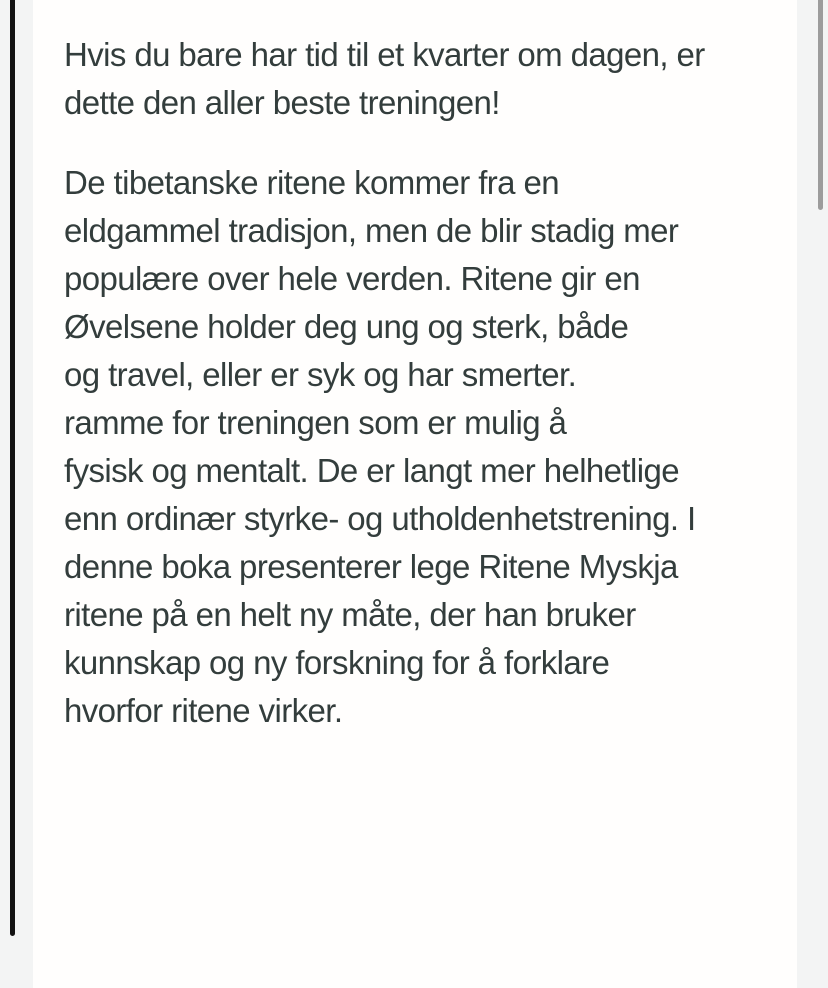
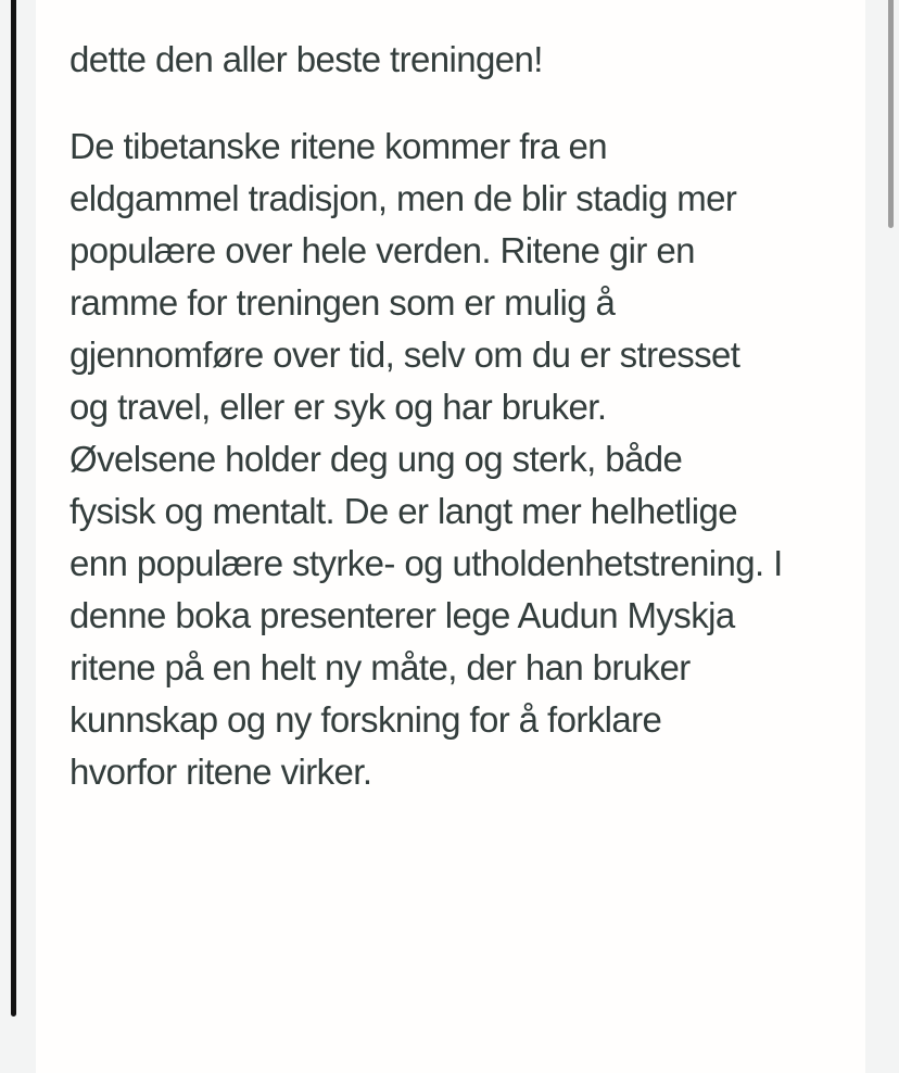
- Hvis du bare har tid til et kvarter om dagen, er
  dette den aller beste treningen!
  De tibetanske ritene kommer fra en
  eldgammel tradisjon, men de blir stadig mer
  populære over hele verden. Ritene gir en
- Øvelsene holder deg ung og sterk, både
+ ramme for treningen som er mulig å
+ gjennomføre over tid, selv om du er stresset
- og travel, eller er syk og har smerter.
+ og travel, eller er syk og har bruker.
- ramme for treningen som er mulig å
+ Øvelsene holder deg ung og sterk, både
  fysisk og mentalt. De er langt mer helhetlige
- enn ordinær styrke- og utholdenhetstrening. I
+ enn populære styrke- og utholdenhetstrening. I
- denne boka presenterer lege Ritene Myskja
+ denne boka presenterer lege Audun Myskja
  ritene på en helt ny måte, der han bruker
  kunnskap og ny forskning for å forklare
  hvorfor ritene virker.
